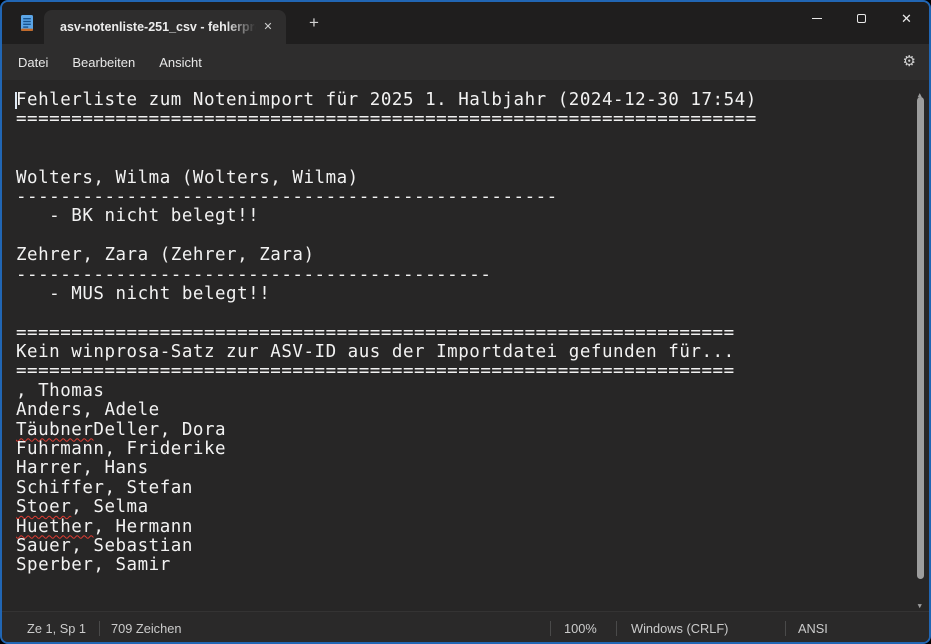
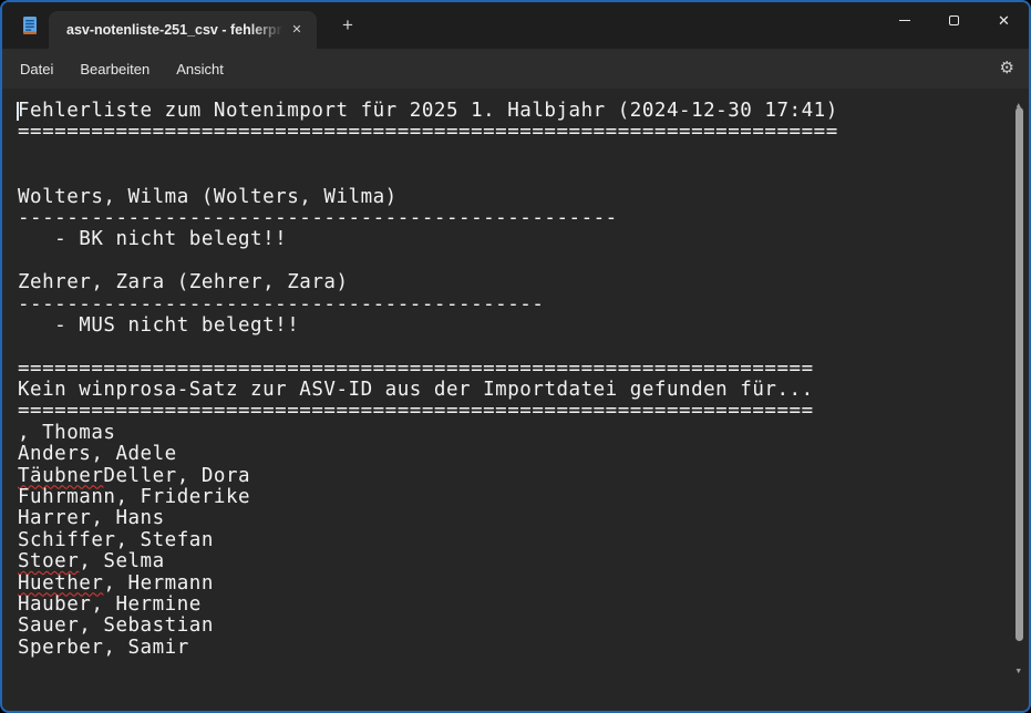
  asv-notenliste-251_csv - fehlerpr
  ✕
  +
  ✕
  Datei
  Bearbeiten
  Ansicht
  ⚙
- Fehlerliste zum Notenimport für 2025 1. Halbjahr (2024-12-30 17:54)
+ Fehlerliste zum Notenimport für 2025 1. Halbjahr (2024-12-30 17:41)
  ===================================================================
  Wolters, Wilma (Wolters, Wilma)
  -------------------------------------------------
  - BK nicht belegt!!
  Zehrer, Zara (Zehrer, Zara)
  -------------------------------------------
  - MUS nicht belegt!!
  =================================================================
  Kein winprosa-Satz zur ASV-ID aus der Importdatei gefunden für...
  =================================================================
  , Thomas
  Anders, Adele
  TäubnerDeller, Dora
  Fuhrmann, Friderike
  Harrer, Hans
  Schiffer, Stefan
  Stoer, Selma
  Huether, Hermann
+ Hauber, Hermine
  Sauer, Sebastian
  Sperber, Samir
  ▲
  ▼
- Ze 1, Sp 1
- 709 Zeichen
- 100%
- Windows (CRLF)
- ANSI
